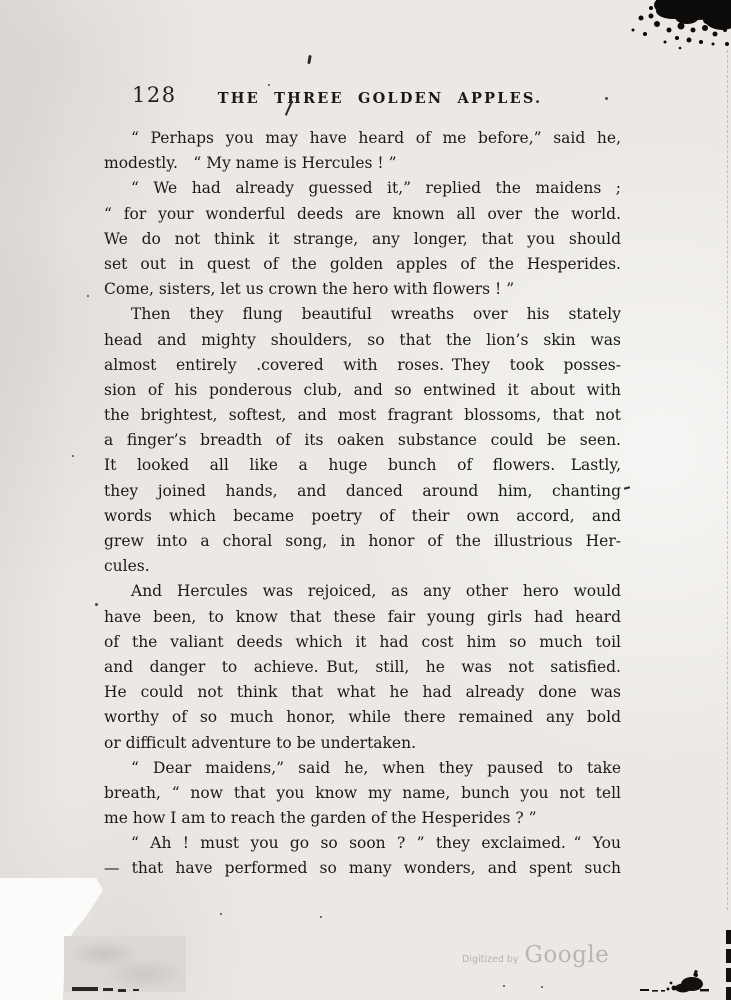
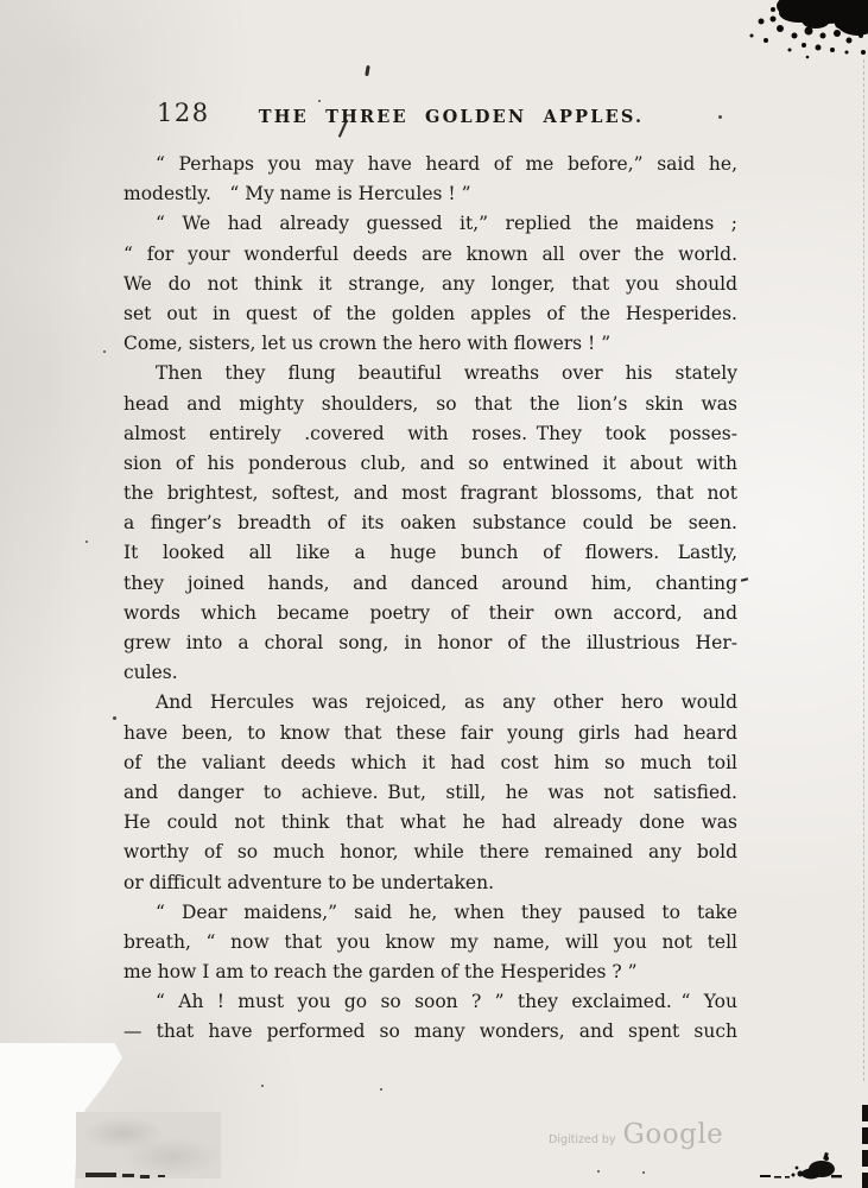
  128
  THE THREE GOLDEN APPLES.
  “ Perhaps you may have heard of me before,” said he,
  modestly. “ My name is Hercules ! ”
  “ We had already guessed it,” replied the maidens ;
  “ for your wonderful deeds are known all over the world.
  We do not think it strange, any longer, that you should
  set out in quest of the golden apples of the Hesperides.
  Come, sisters, let us crown the hero with flowers ! ”
  Then they flung beautiful wreaths over his stately
  head and mighty shoulders, so that the lion’s skin was
  almost entirely .covered with roses. They took posses-
  sion of his ponderous club, and so entwined it about with
  the brightest, softest, and most fragrant blossoms, that not
  a finger’s breadth of its oaken substance could be seen.
  It looked all like a huge bunch of flowers. Lastly,
  they joined hands, and danced around him, chanting
  words which became poetry of their own accord, and
  grew into a choral song, in honor of the illustrious Her-
  cules.
  And Hercules was rejoiced, as any other hero would
  have been, to know that these fair young girls had heard
  of the valiant deeds which it had cost him so much toil
  and danger to achieve. But, still, he was not satisfied.
  He could not think that what he had already done was
  worthy of so much honor, while there remained any bold
  or difficult adventure to be undertaken.
  “ Dear maidens,” said he, when they paused to take
- breath, “ now that you know my name, bunch you not tell
+ breath, “ now that you know my name, will you not tell
  me how I am to reach the garden of the Hesperides ? ”
  “ Ah ! must you go so soon ? ” they exclaimed. “ You
  — that have performed so many wonders, and spent such
  Digitized by
  Google
